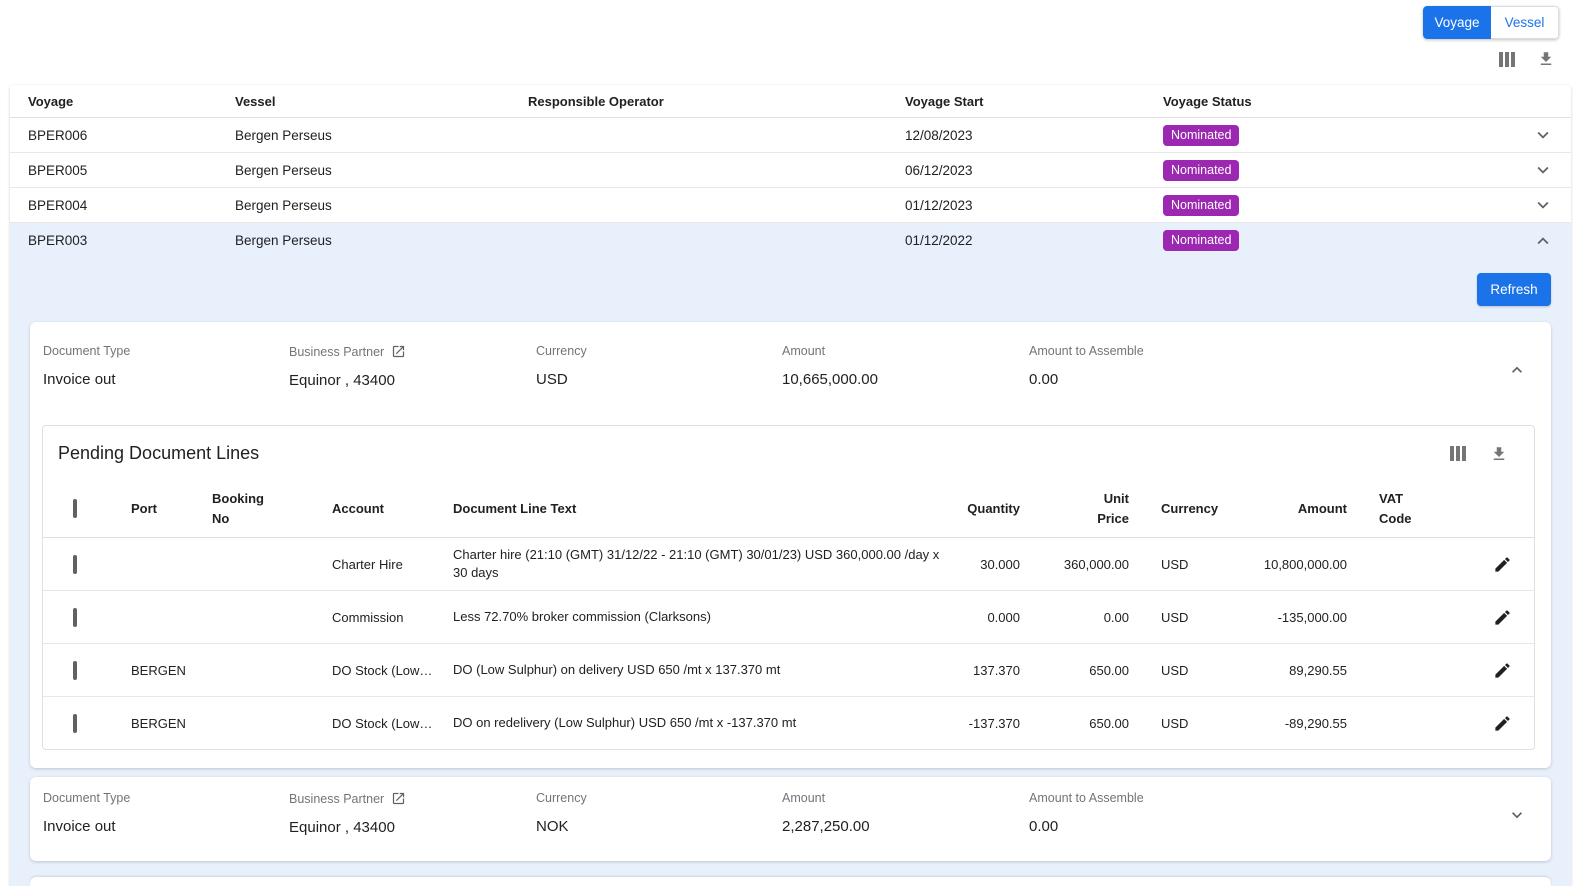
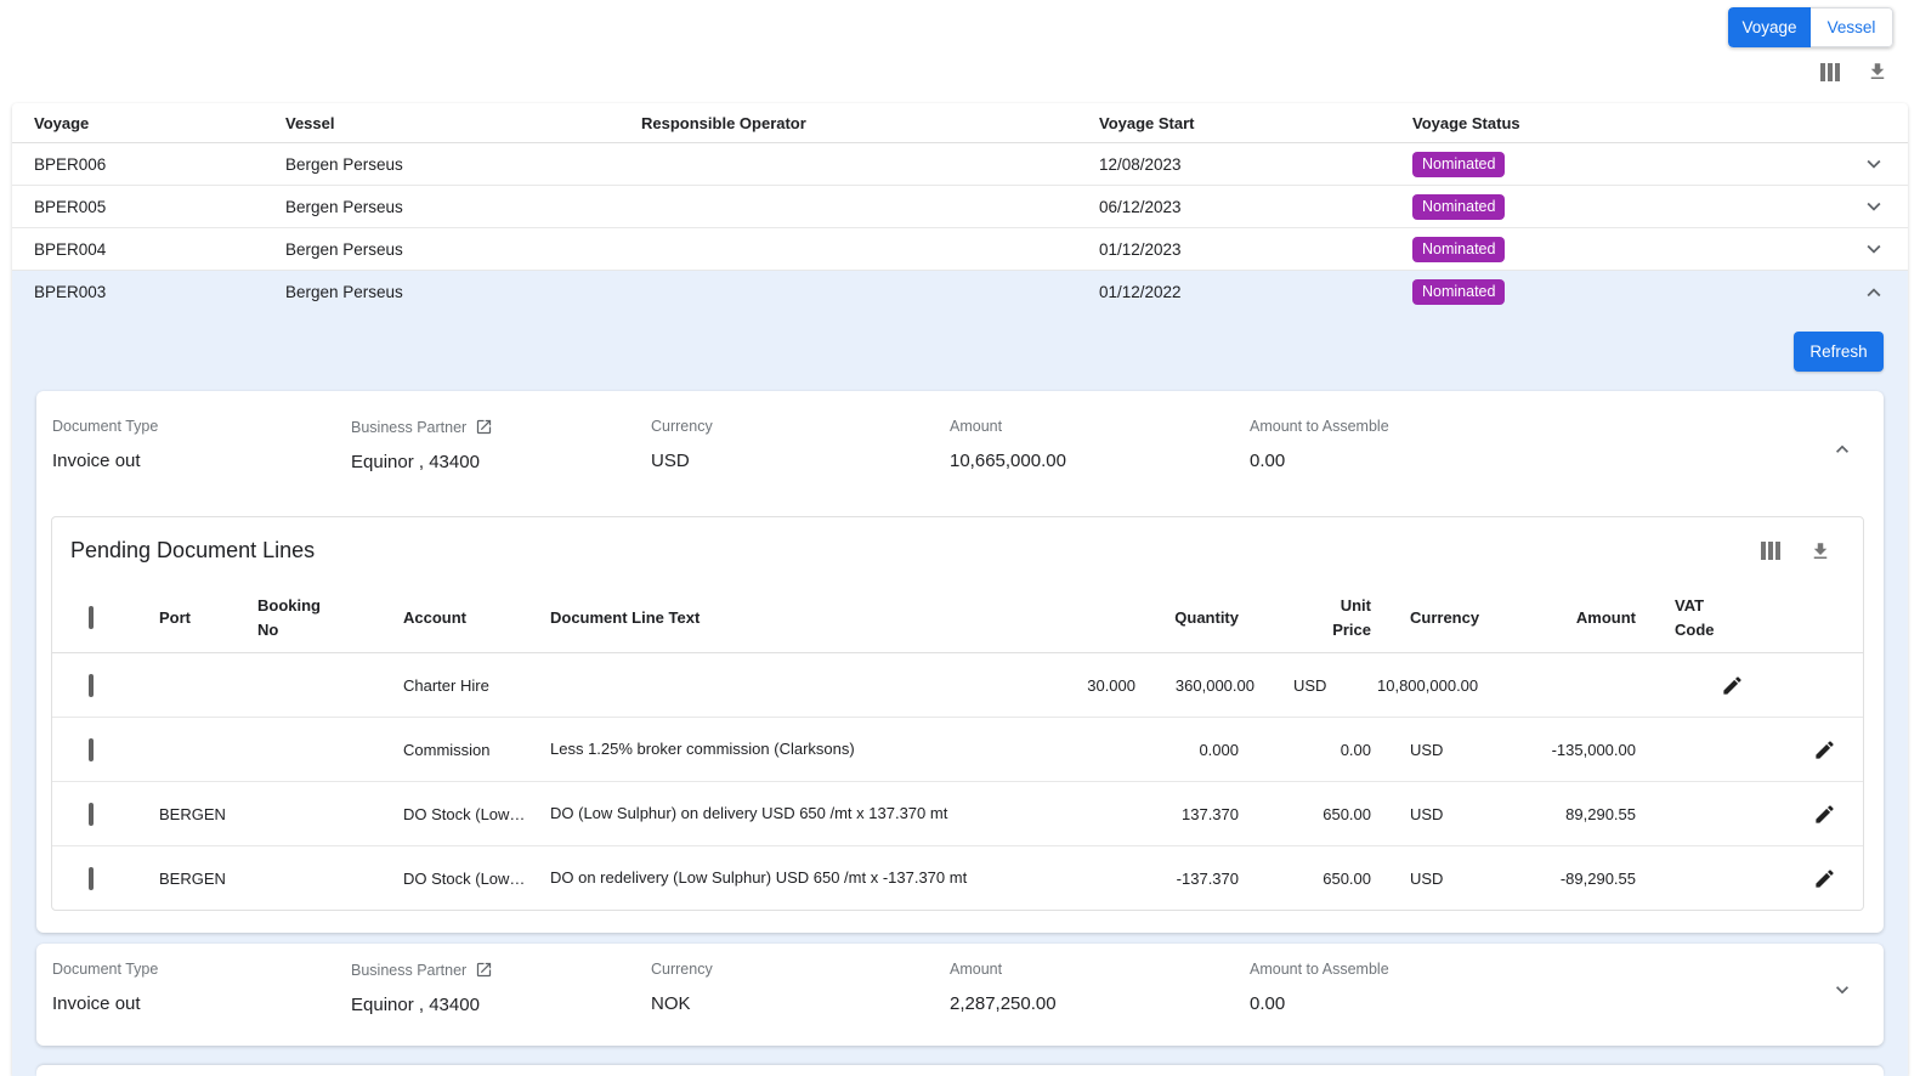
  Voyage
  Vessel
  Voyage
  Vessel
  Responsible Operator
  Voyage Start
  Voyage Status
  BPER006
  Bergen Perseus
  12/08/2023
  Nominated
  BPER005
  Bergen Perseus
  06/12/2023
  Nominated
  BPER004
  Bergen Perseus
  01/12/2023
  Nominated
  BPER003
  Bergen Perseus
  01/12/2022
  Nominated
  Refresh
  Document Type
  Invoice out
  Business Partner
  Equinor , 43400
  Currency
  USD
  Amount
  10,665,000.00
  Amount to Assemble
  0.00
  Pending Document Lines
  Port
  Booking No
  Account
  Document Line Text
  Quantity
  Unit Price
  Currency
  Amount
  VAT Code
  Charter Hire
- Charter hire (21:10 (GMT) 31/12/22 - 21:10 (GMT) 30/01/23) USD 360,000.00 /day x 30 days
  30.000
  360,000.00
  USD
  10,800,000.00
  Commission
- Less 72.70% broker commission (Clarksons)
+ Less 1.25% broker commission (Clarksons)
  0.000
  0.00
  USD
  -135,000.00
  BERGEN
  DO Stock (Low…
  DO (Low Sulphur) on delivery USD 650 /mt x 137.370 mt
  137.370
  650.00
  USD
  89,290.55
  BERGEN
  DO Stock (Low…
  DO on redelivery (Low Sulphur) USD 650 /mt x -137.370 mt
  -137.370
  650.00
  USD
  -89,290.55
  Document Type
  Invoice out
  Business Partner
  Equinor , 43400
  Currency
  NOK
  Amount
  2,287,250.00
  Amount to Assemble
  0.00
